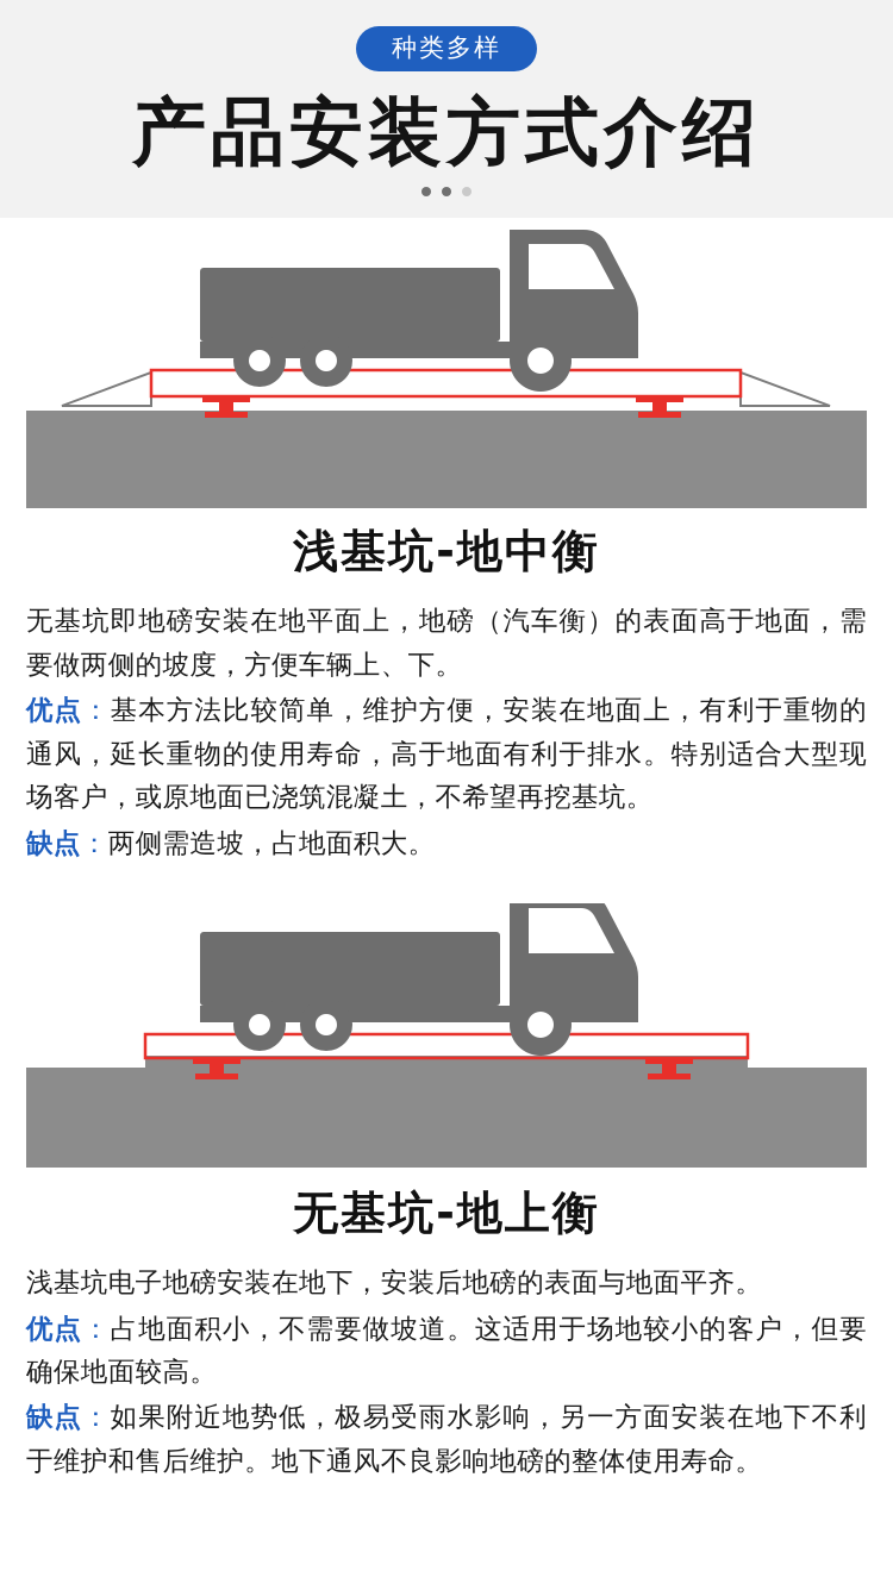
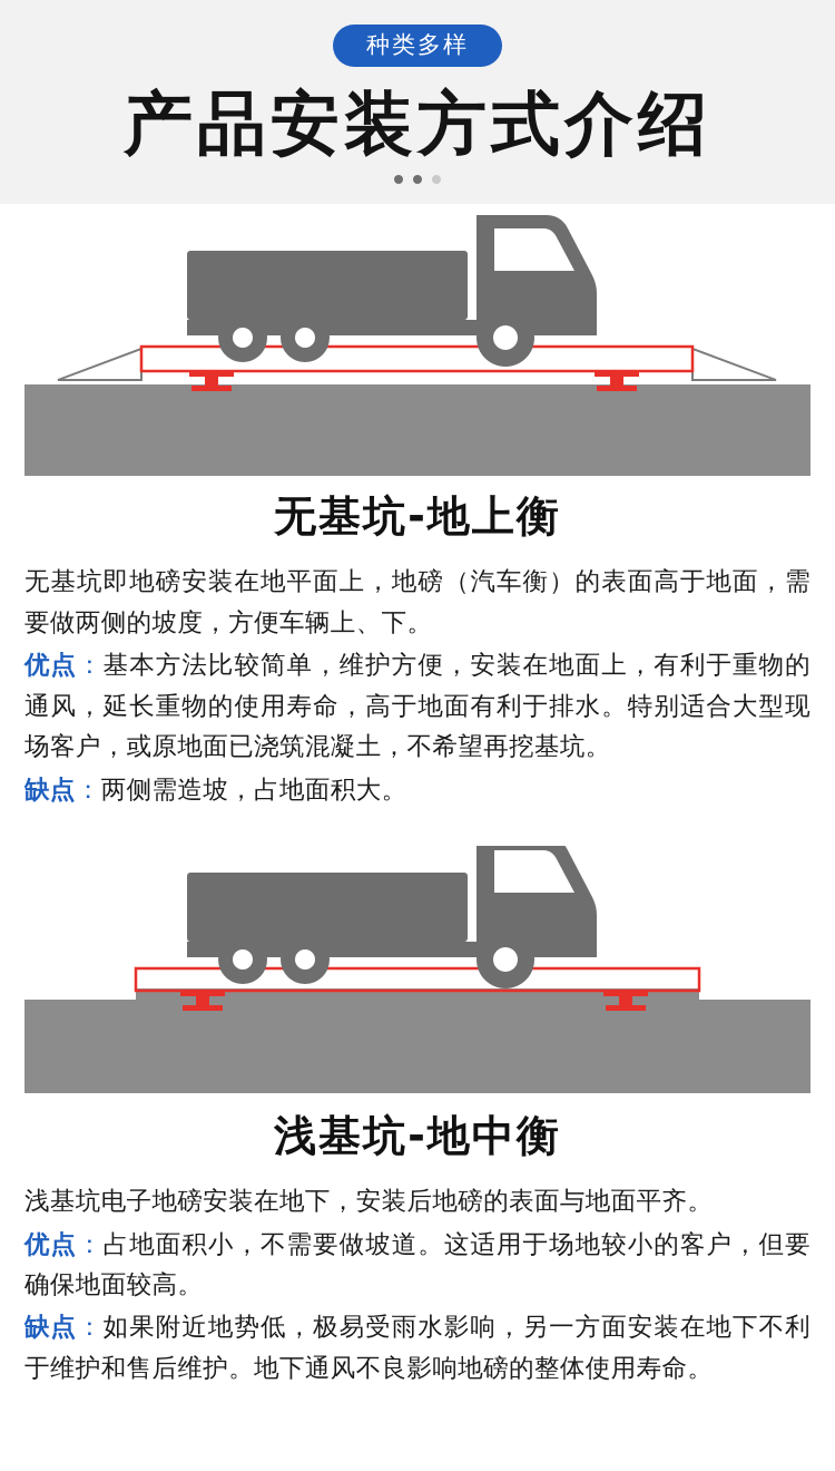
  种类多样
  产品安装方式介绍
- 浅基坑-地中衡
+ 无基坑-地上衡
  无基坑即地磅安装在地平面上，地磅（汽车衡）的表面高于地面，需要做两侧的坡度，方便车辆上、下。
  优点：基本方法比较简单，维护方便，安装在地面上，有利于重物的通风，延长重物的使用寿命，高于地面有利于排水。特别适合大型现场客户，或原地面已浇筑混凝土，不希望再挖基坑。
  缺点：两侧需造坡，占地面积大。
- 无基坑-地上衡
+ 浅基坑-地中衡
  浅基坑电子地磅安装在地下，安装后地磅的表面与地面平齐。
  优点：占地面积小，不需要做坡道。这适用于场地较小的客户，但要确保地面较高。
  缺点：如果附近地势低，极易受雨水影响，另一方面安装在地下不利于维护和售后维护。地下通风不良影响地磅的整体使用寿命。
